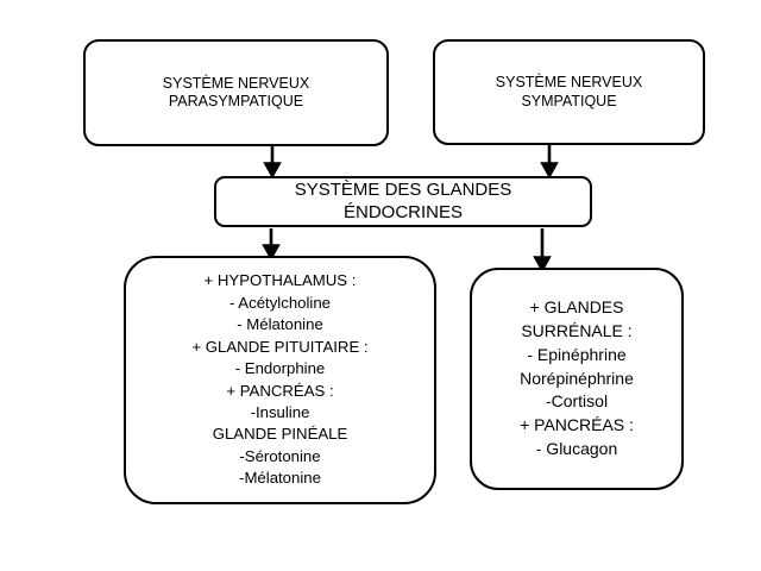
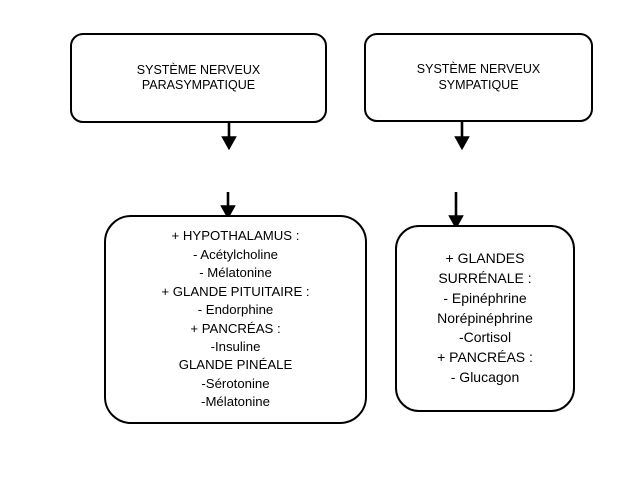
  SYSTÈME NERVEUX
  PARASYMPATIQUE
  SYSTÈME NERVEUX
  SYMPATIQUE
- SYSTÈME DES GLANDES
- ÉNDOCRINES
  + HYPOTHALAMUS :
  - Acétylcholine
  - Mélatonine
  + GLANDE PITUITAIRE :
  - Endorphine
  + PANCRÉAS :
  -Insuline
  GLANDE PINÉALE
  -Sérotonine
  -Mélatonine
  + GLANDES
  SURRÉNALE :
  - Epinéphrine
  Norépinéphrine
  -Cortisol
  + PANCRÉAS :
  - Glucagon
